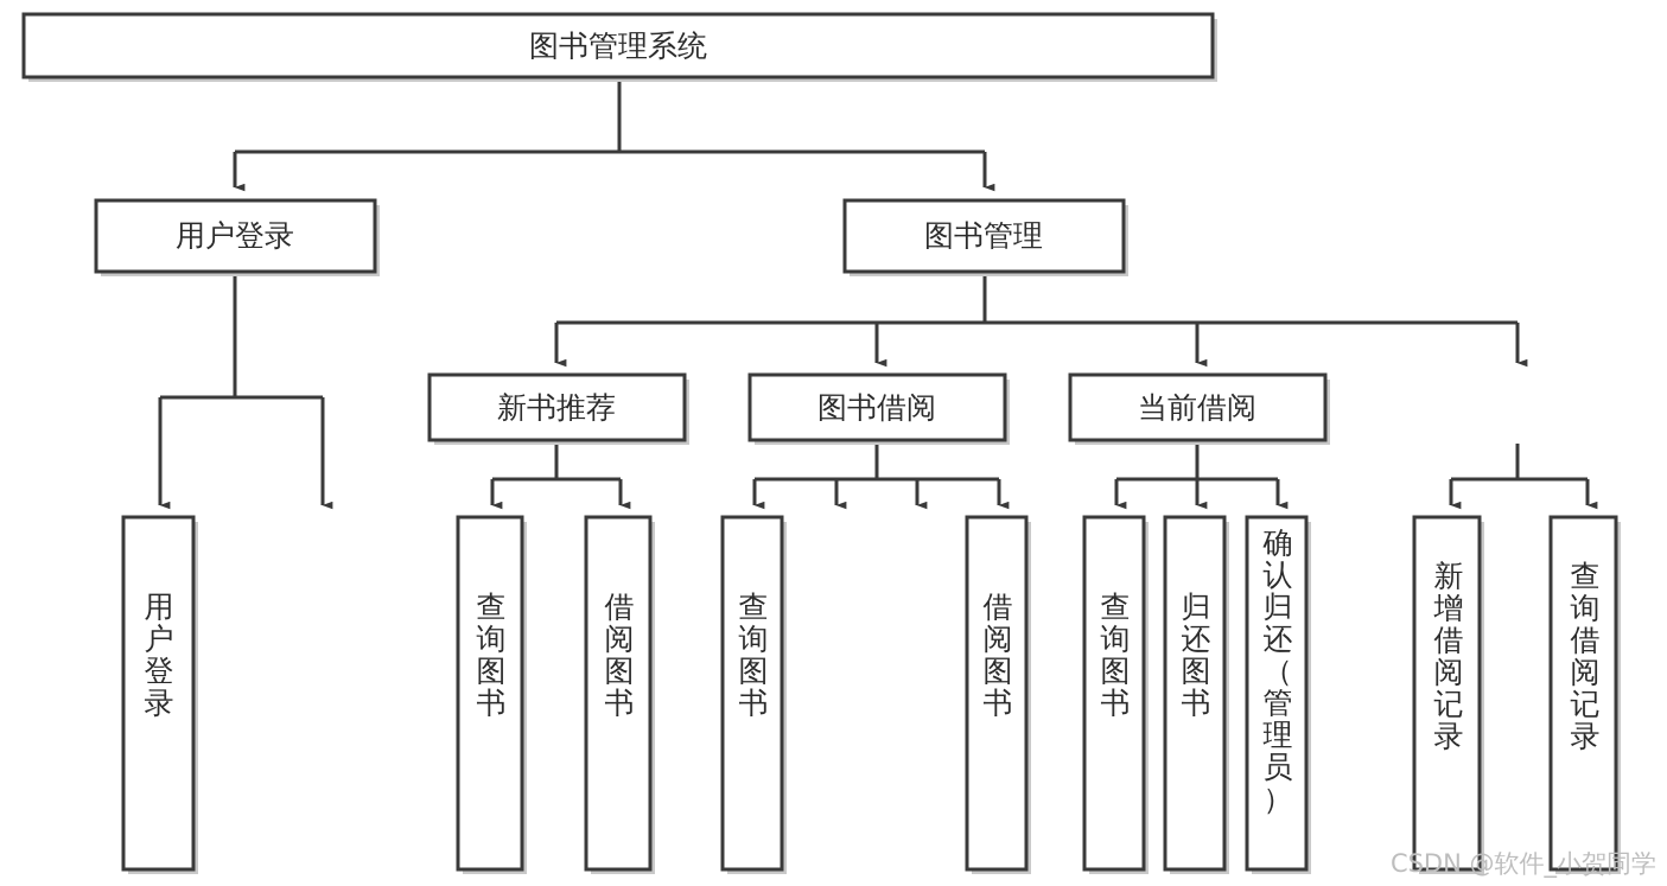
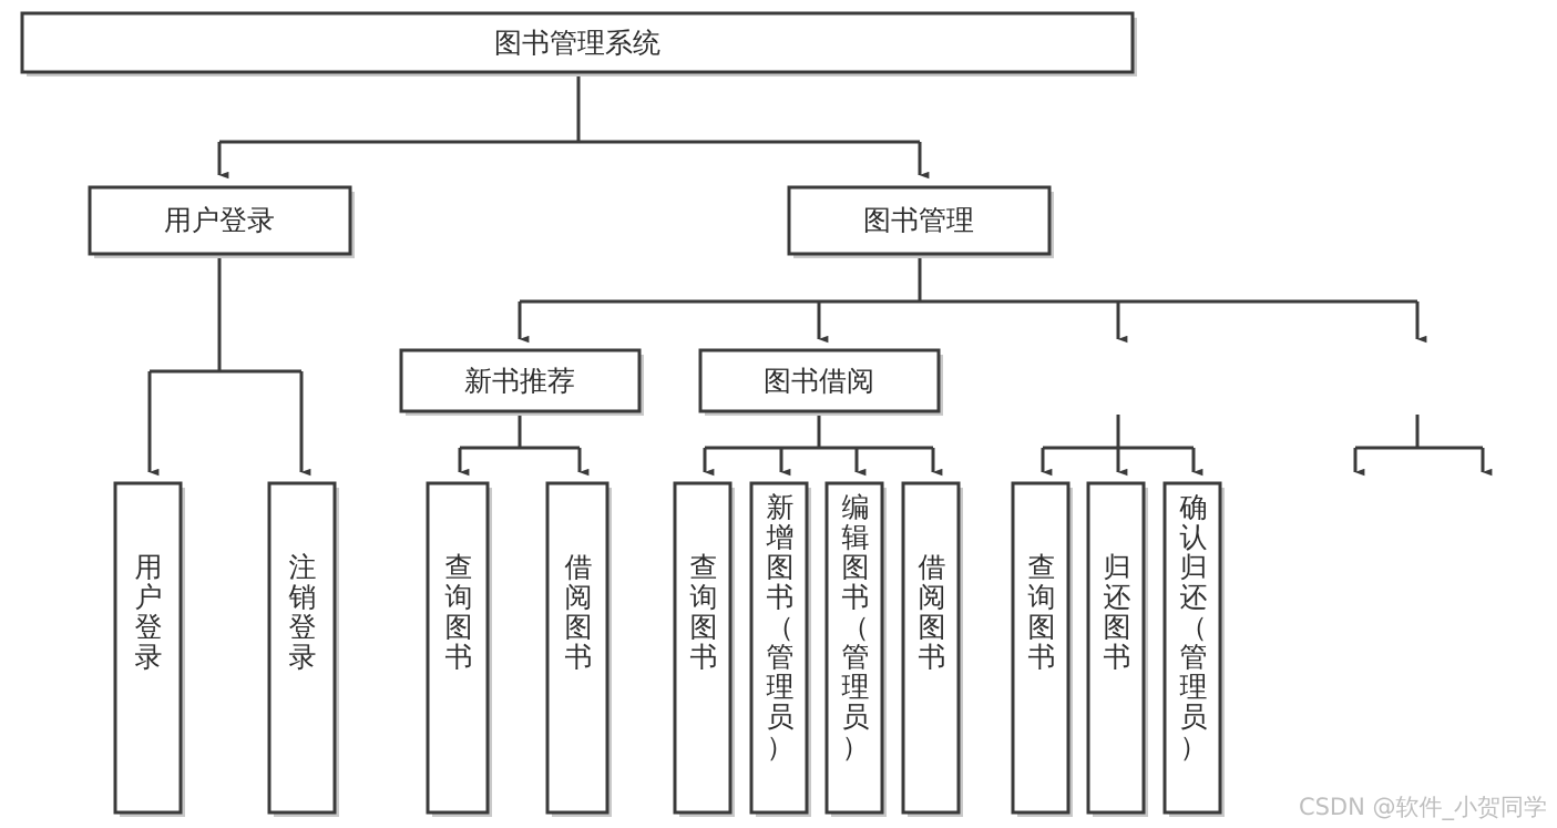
  图书管理系统
  用户登录
  图书管理
  新书推荐
  图书借阅
- 当前借阅
  用户登录
+ 注销登录
  查询图书
  借阅图书
  查询图书
+ 新增图书（管理员）
+ 编辑图书（管理员）
  借阅图书
  查询图书
  归还图书
  确认归还（管理员）
- 新增借阅记录
- 查询借阅记录
  CSDN @软件_小贺同学
